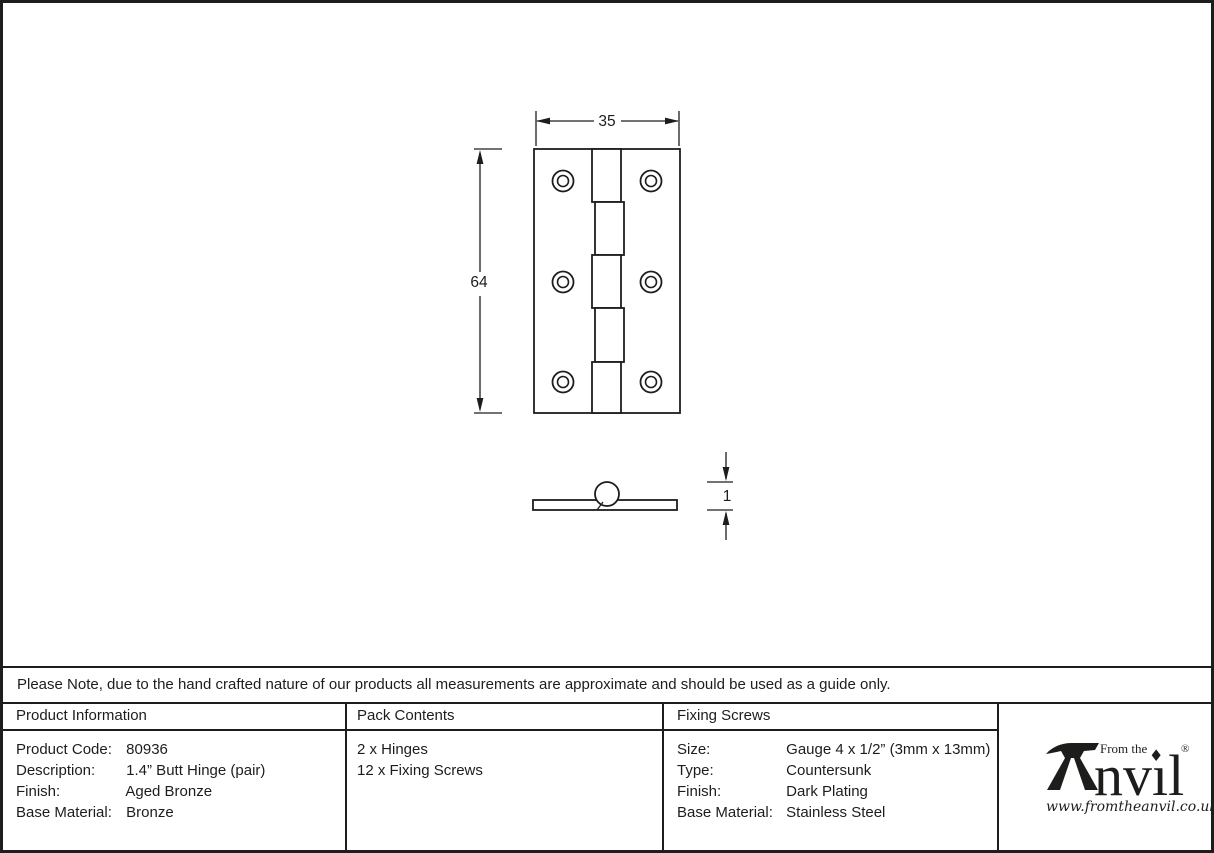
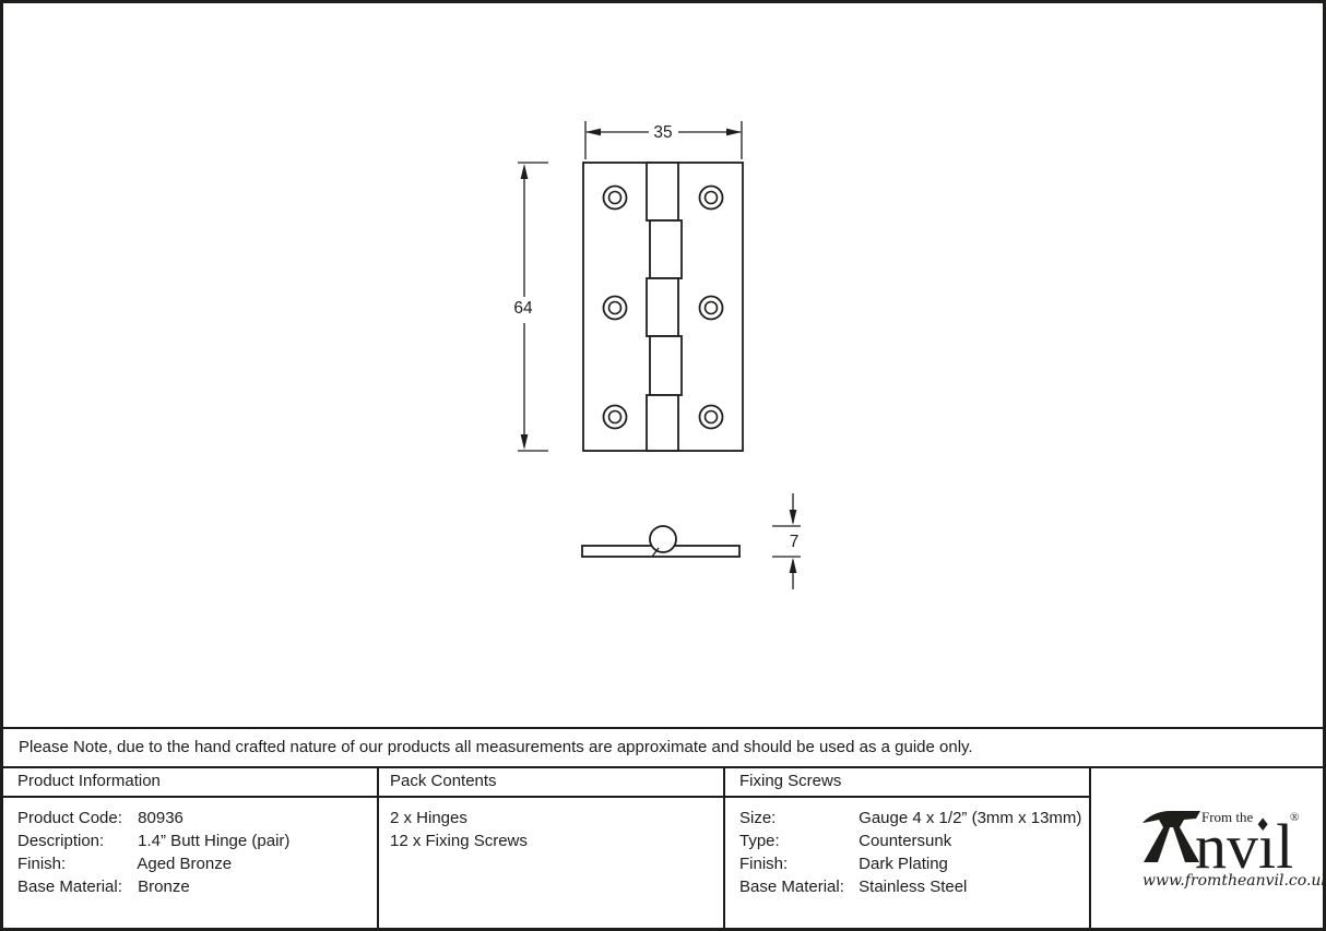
  35
  64
- 1
+ 7
  Please Note, due to the hand crafted nature of our products all measurements are approximate and should be used as a guide only.
  Product Information
  Product Code: 80936
  Description: 1.4” Butt Hinge (pair)
  Finish: Aged Bronze
  Base Material: Bronze
  Pack Contents
  2 x Hinges
  12 x Fixing Screws
  Fixing Screws
  Size: Gauge 4 x 1/2” (3mm x 13mm)
  Type: Countersunk
  Finish: Dark Plating
  Base Material: Stainless Steel
  From the
  ♦
  nvıl
  ®
  www.fromtheanvil.co.u
